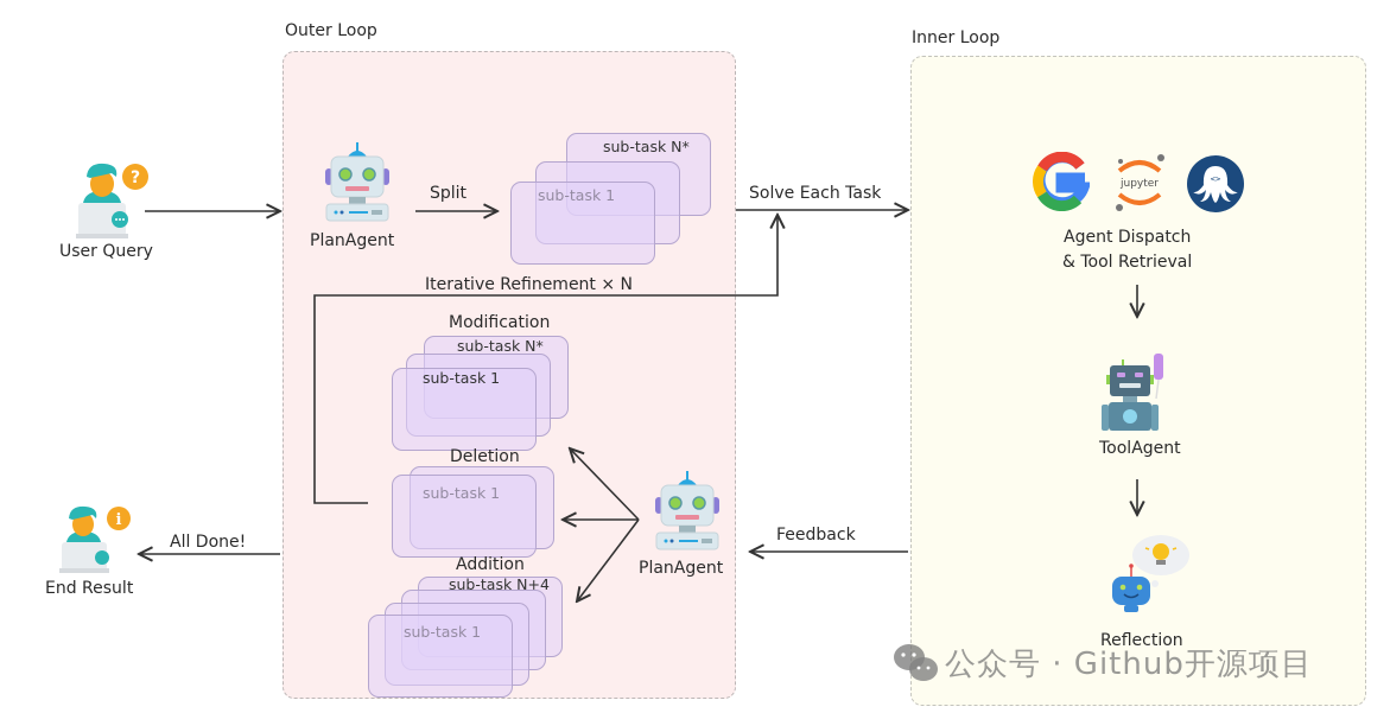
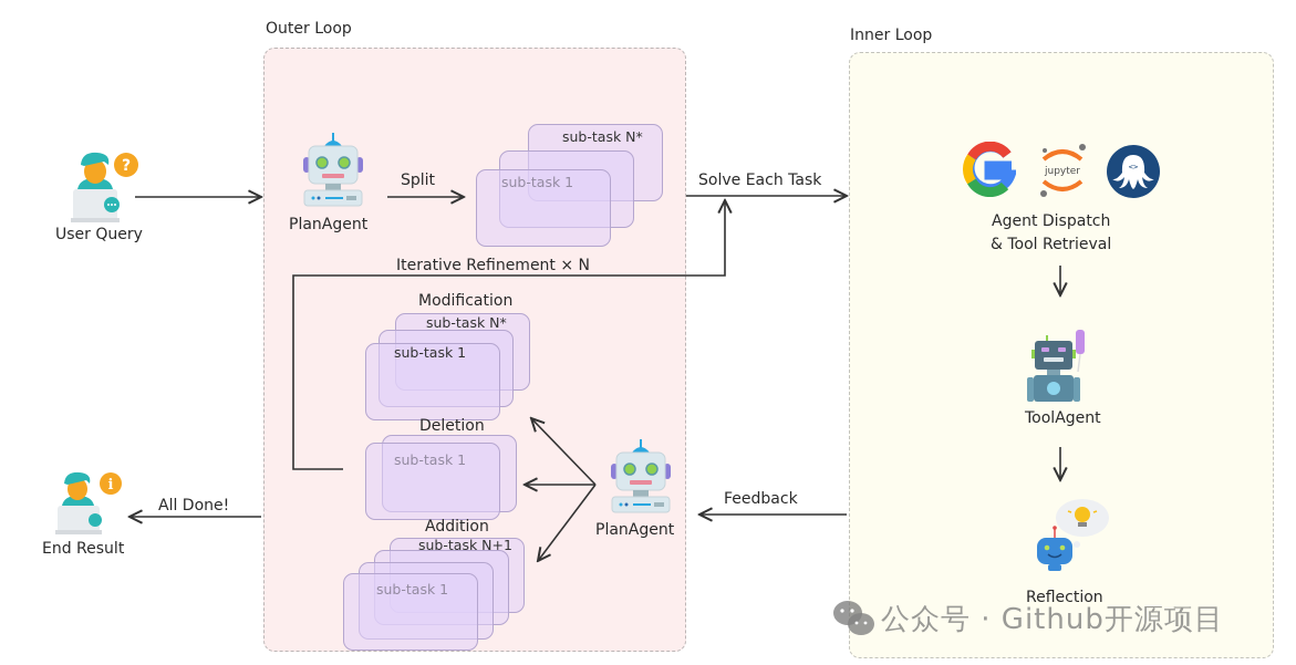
  Outer Loop
  Inner Loop
  sub-task N*
  sub-task 1
  Modification
  sub-task N*
  sub-task 1
  Deletion
  sub-task 1
  Addition
- sub-task N+4
+ sub-task N+1
  sub-task 1
  Split
  Solve Each Task
  Iterative Refinement × N
  Feedback
  All Done!
  ?
  User Query
  i
  End Result
  PlanAgent
  PlanAgent
  jupyter
  <>
  Agent Dispatch
  & Tool Retrieval
  ToolAgent
  Reflection
  公众号 · Github开源项目
